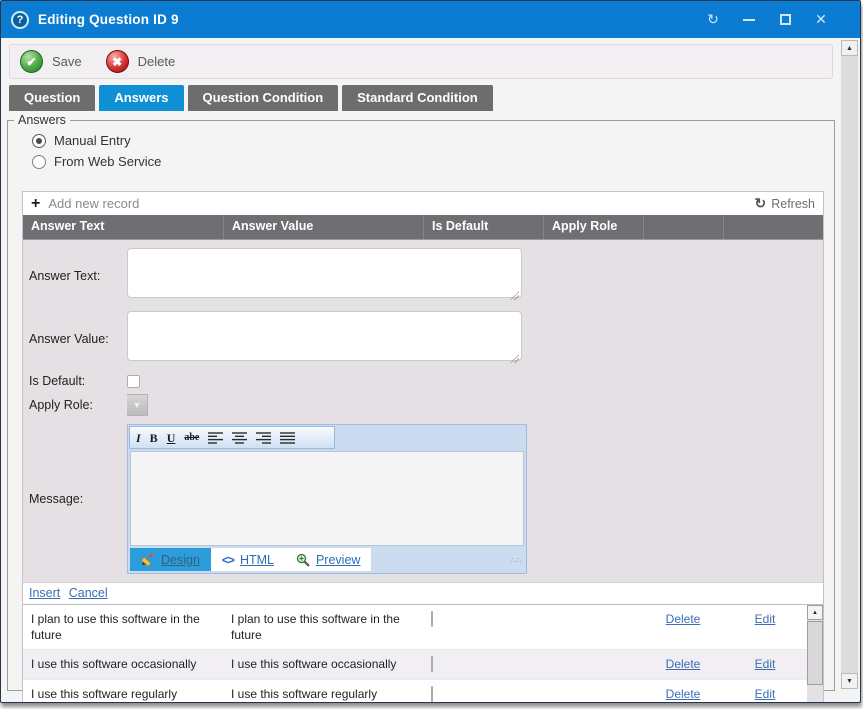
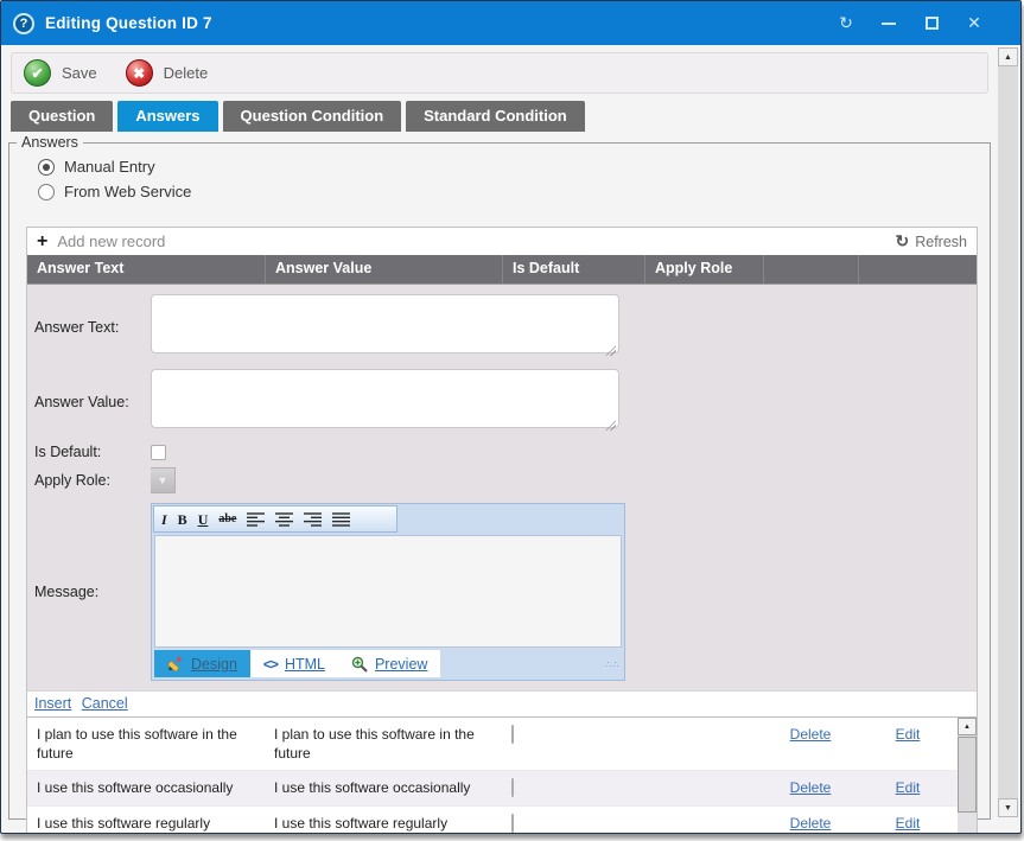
  ?
- Editing Question ID 9
+ Editing Question ID 7
  ↻
  ✕
  ✔
  Save
  ✖
  Delete
  Question
  Answers
  Question Condition
  Standard Condition
  Answers
  Manual Entry
  From Web Service
  +
  Add new record
  ↻
  Refresh
  Answer Text
  Answer Value
  Is Default
  Apply Role
  Answer Text:
  Answer Value:
  Is Default:
  Apply Role:
  ▼
  Message:
  I
  B
  U
  abe
  Design
  <>
  HTML
  Preview
  ∴∴
  Insert Cancel
  I plan to use this software in the future
  I plan to use this software in the future
  Delete
  Edit
  I use this software occasionally
  I use this software occasionally
  Delete
  Edit
  I use this software regularly
  I use this software regularly
  Delete
  Edit
